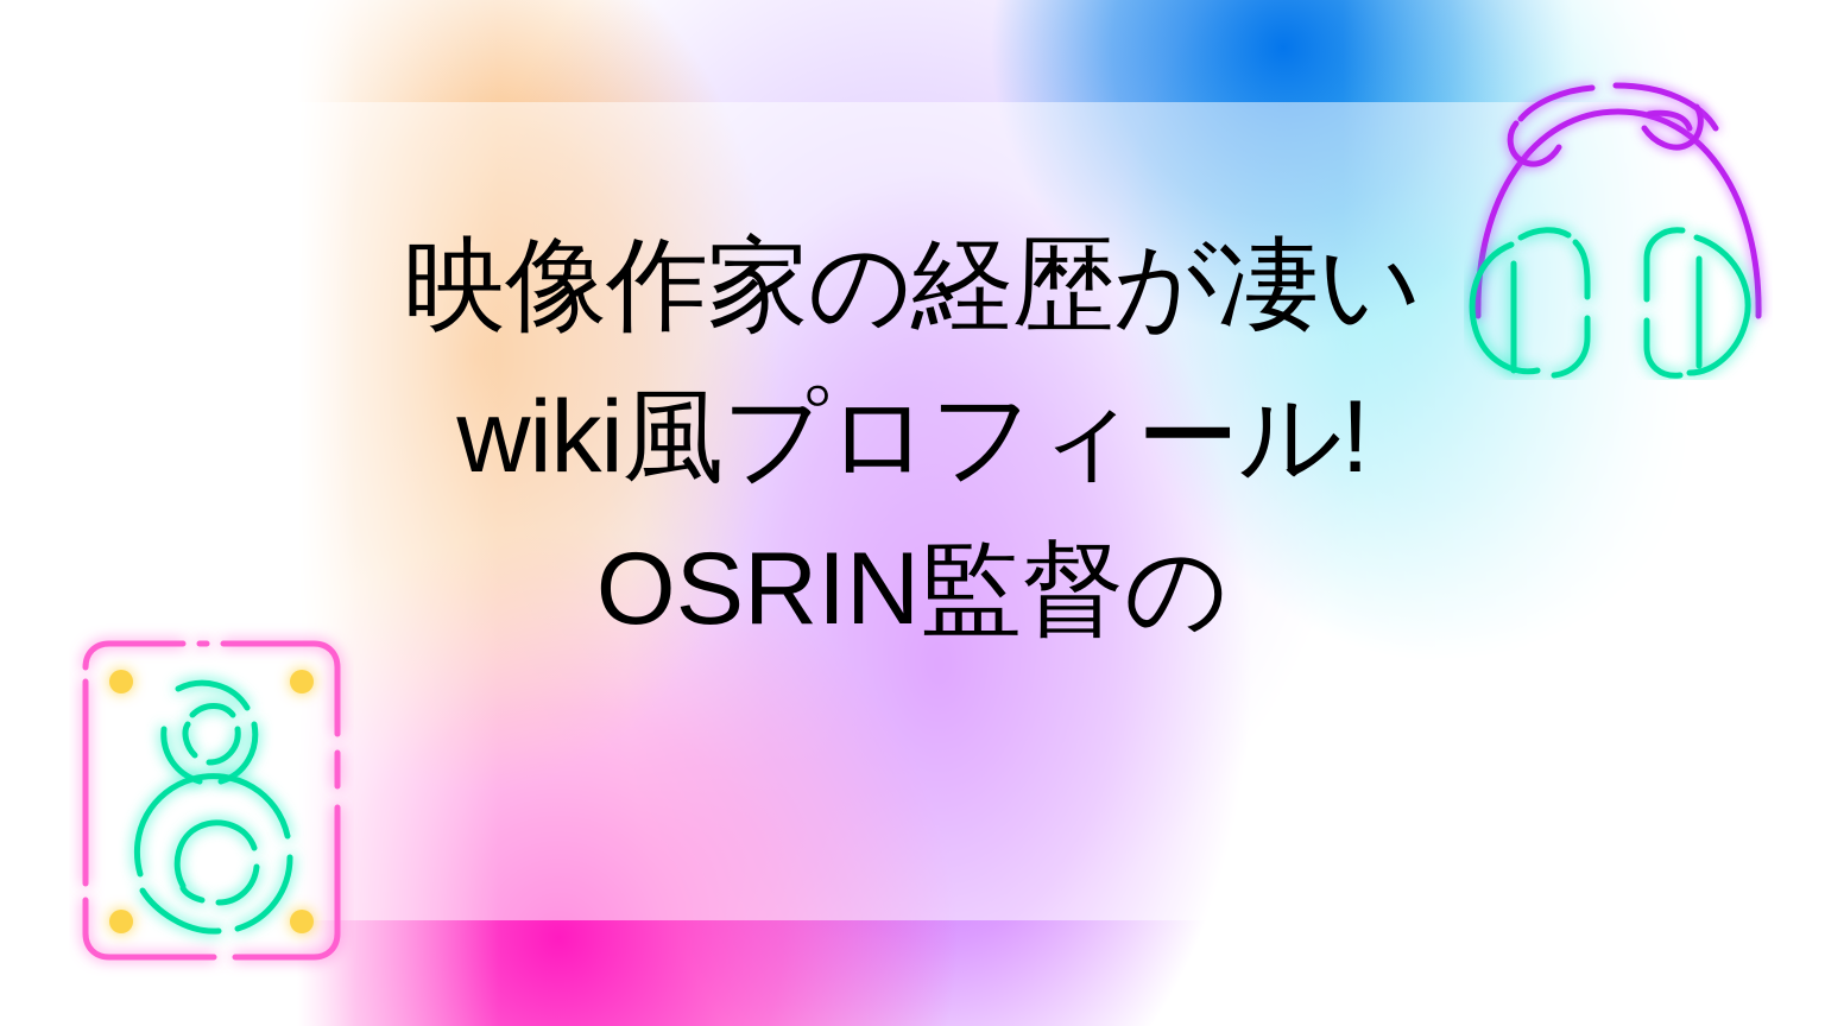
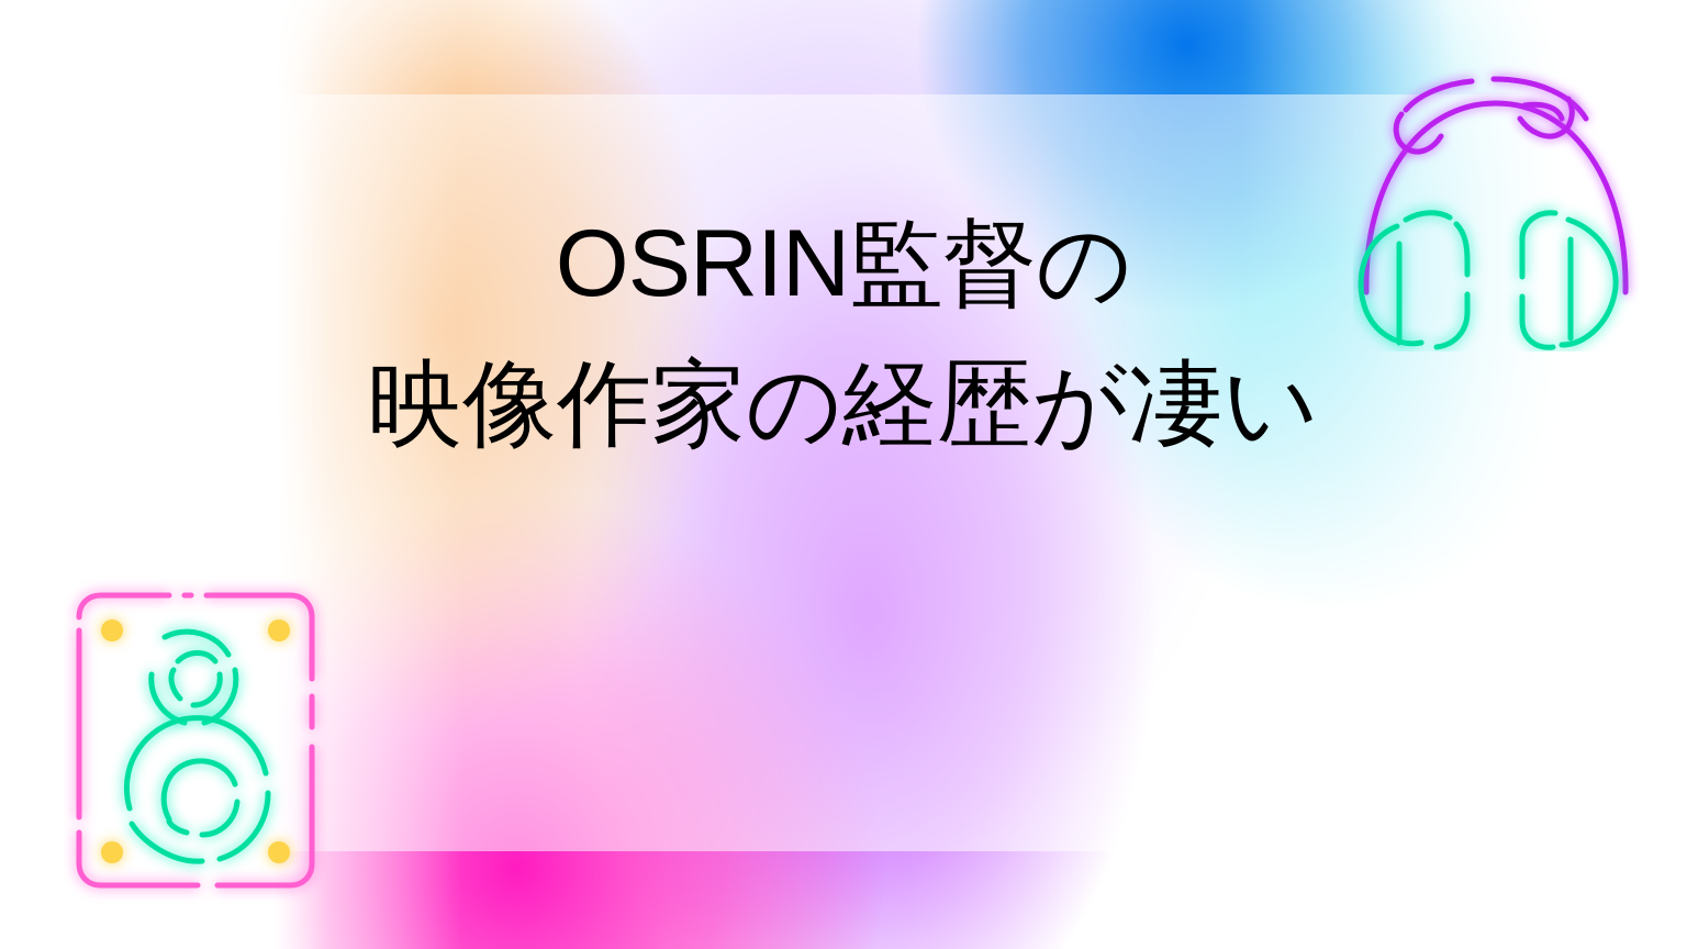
- 映像作家の経歴が凄い
+ OSRIN監督の
- wiki風プロフィール!
- OSRIN監督の
+ 映像作家の経歴が凄い
